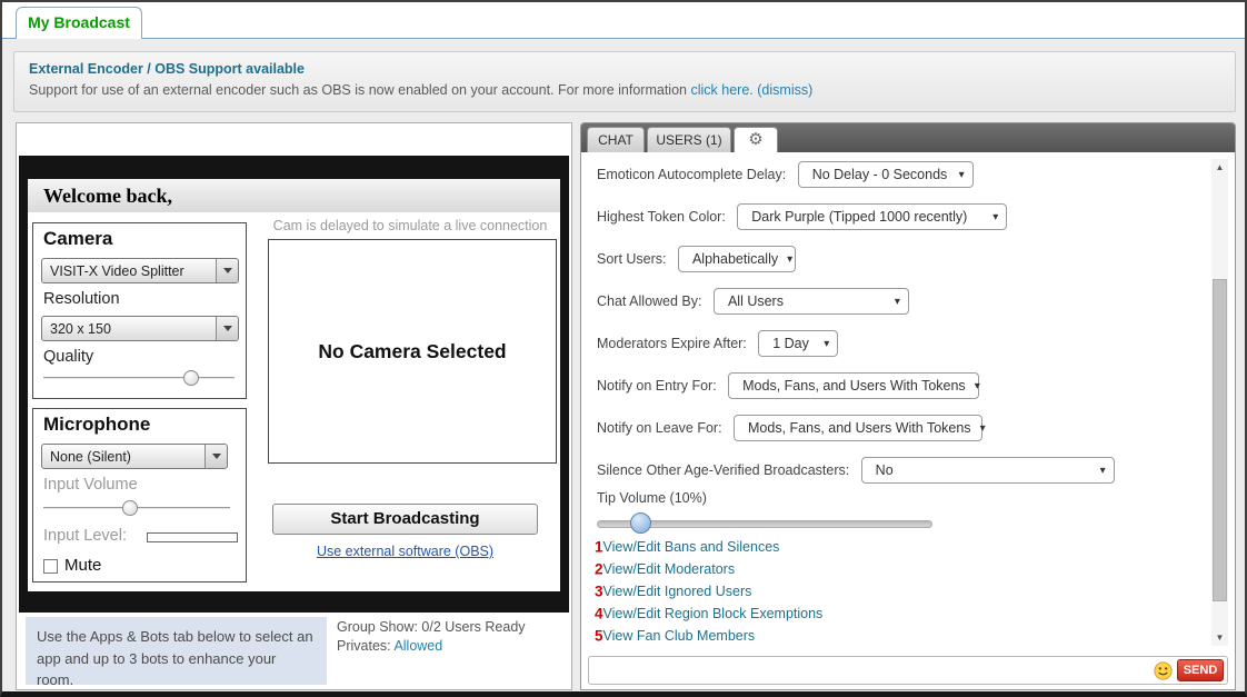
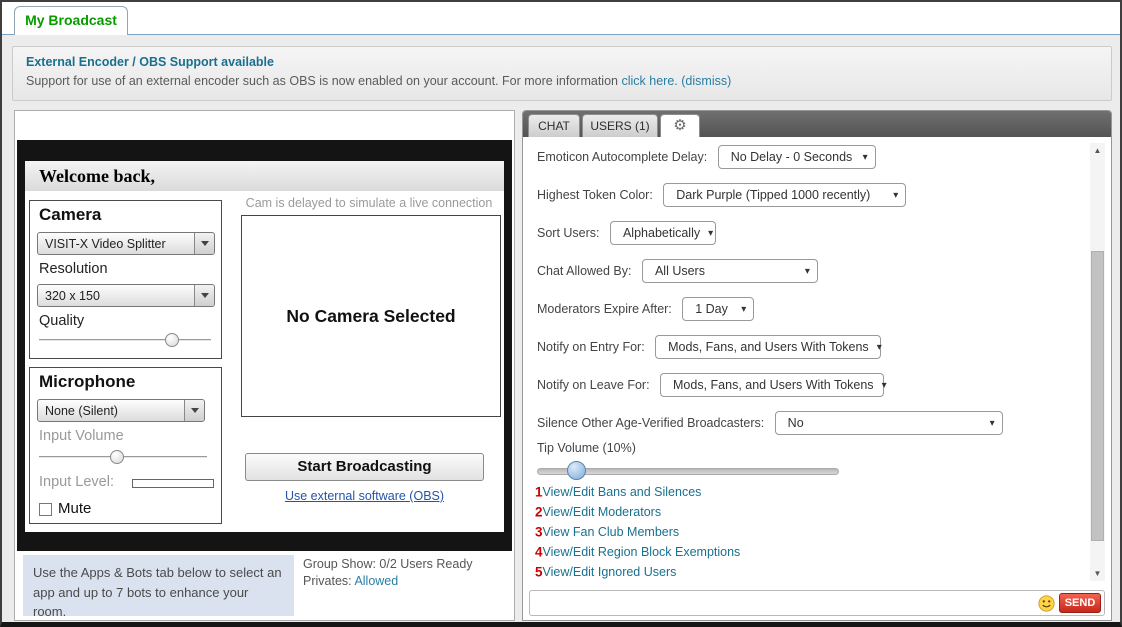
  My Broadcast
  External Encoder / OBS Support available
  Support for use of an external encoder such as OBS is now enabled on your account. For more information click here. (dismiss)
  Welcome back,
  Camera
  VISIT-X Video Splitter
  Resolution
  320 x 150
  Quality
  Microphone
  None (Silent)
  Input Volume
  Input Level:
  Mute
  Cam is delayed to simulate a live connection
  No Camera Selected
  Start Broadcasting
  Use external software (OBS)
- Use the Apps & Bots tab below to select an app and up to 3 bots to enhance your room.
+ Use the Apps & Bots tab below to select an app and up to 7 bots to enhance your room.
  Group Show: 0/2 Users Ready
  Privates: Allowed
  CHAT
  USERS (1)
  ⚙
  Emoticon Autocomplete Delay:
  No Delay - 0 Seconds
  ▾
  Highest Token Color:
  Dark Purple (Tipped 1000 recently)
  ▾
  Sort Users:
  Alphabetically
  ▾
  Chat Allowed By:
  All Users
  ▾
  Moderators Expire After:
  1 Day
  ▾
  Notify on Entry For:
  Mods, Fans, and Users With Tokens
  ▾
  Notify on Leave For:
  Mods, Fans, and Users With Tokens
  ▾
  Silence Other Age-Verified Broadcasters:
  No
  ▾
  Tip Volume (10%)
  1View/Edit Bans and Silences
  2View/Edit Moderators
- 3View/Edit Ignored Users
+ 3View Fan Club Members
  4View/Edit Region Block Exemptions
- 5View Fan Club Members
+ 5View/Edit Ignored Users
  ▲
  ▼
  SEND
